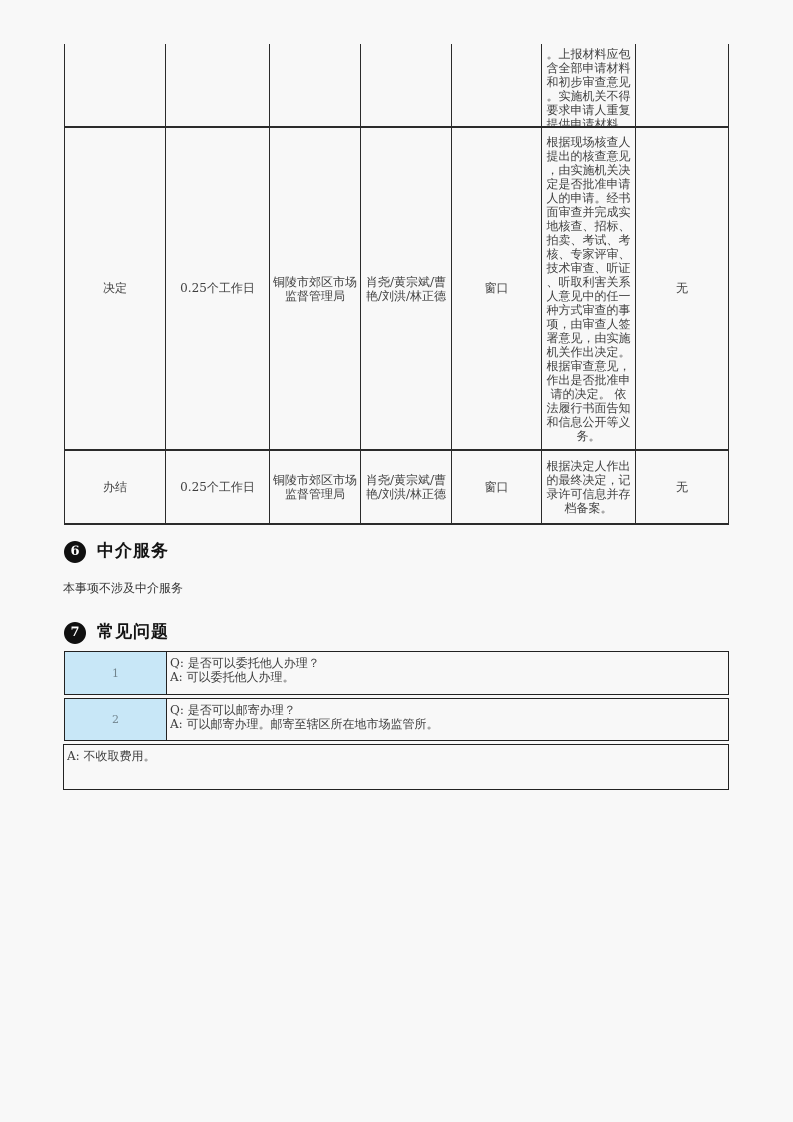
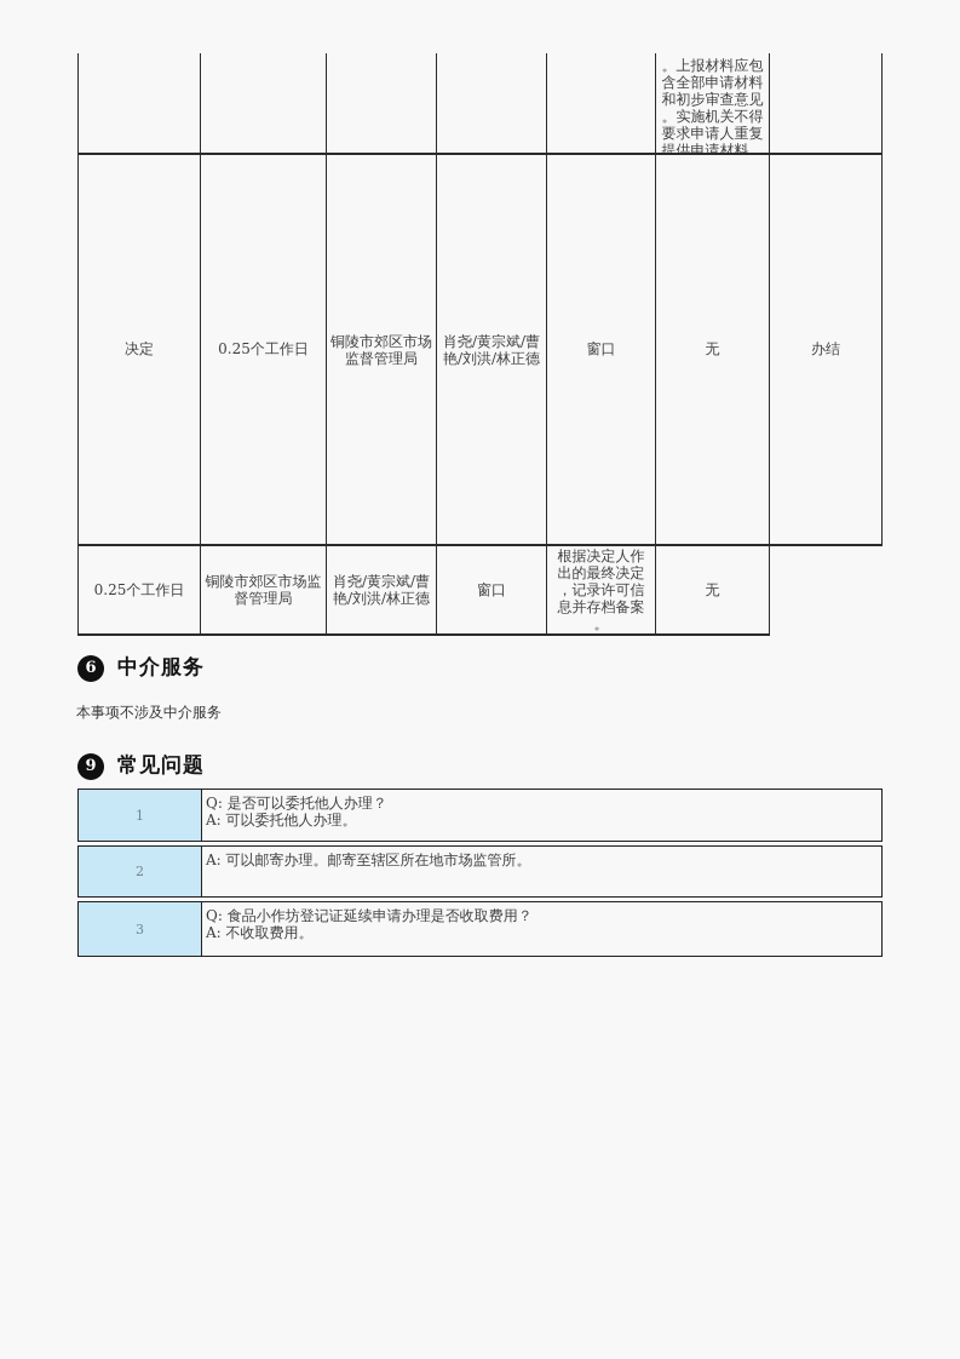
  。上报材料应包含全部申请材料和初步审查意见。实施机关不得要求申请人重复提供申请材料。
  决定
  0.25个工作日
  铜陵市郊区市场监督管理局
  肖尧/黄宗斌/曹艳/刘洪/林正德
  窗口
- 根据现场核查人提出的核查意见，由实施机关决定是否批准申请人的申请。经书面审查并完成实地核查、招标、拍卖、考试、考核、专家评审、技术审查、听证、听取利害关系人意见中的任一种方式审查的事项，由审查人签署意见，由实施机关作出决定。根据审查意见，作出是否批准申请的决定。 依法履行书面告知和信息公开等义务。
  无
  办结
  0.25个工作日
  铜陵市郊区市场监督管理局
  肖尧/黄宗斌/曹艳/刘洪/林正德
  窗口
  根据决定人作出的最终决定，记录许可信息并存档备案。
  无
  6
  中介服务
  本事项不涉及中介服务
- 7
+ 9
  常见问题
  1
  Q: 是否可以委托他人办理？
  A: 可以委托他人办理。
  2
- Q: 是否可以邮寄办理？
  A: 可以邮寄办理。邮寄至辖区所在地市场监管所。
+ 3
+ Q: 食品小作坊登记证延续申请办理是否收取费用？
  A: 不收取费用。
